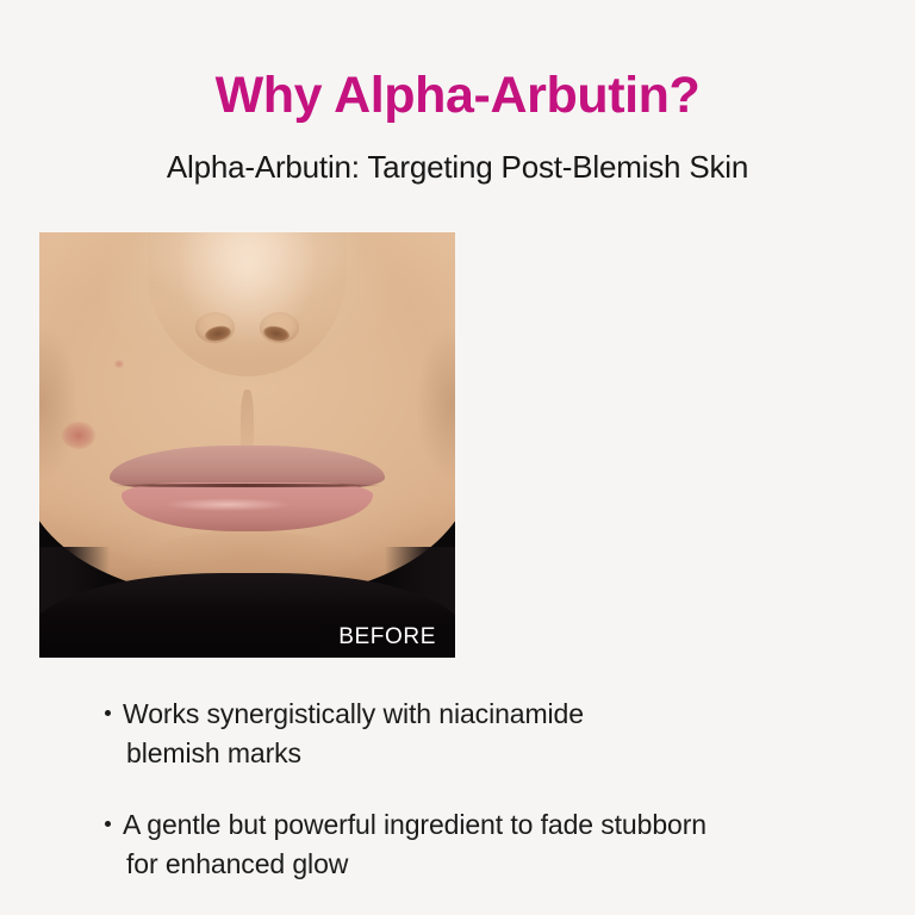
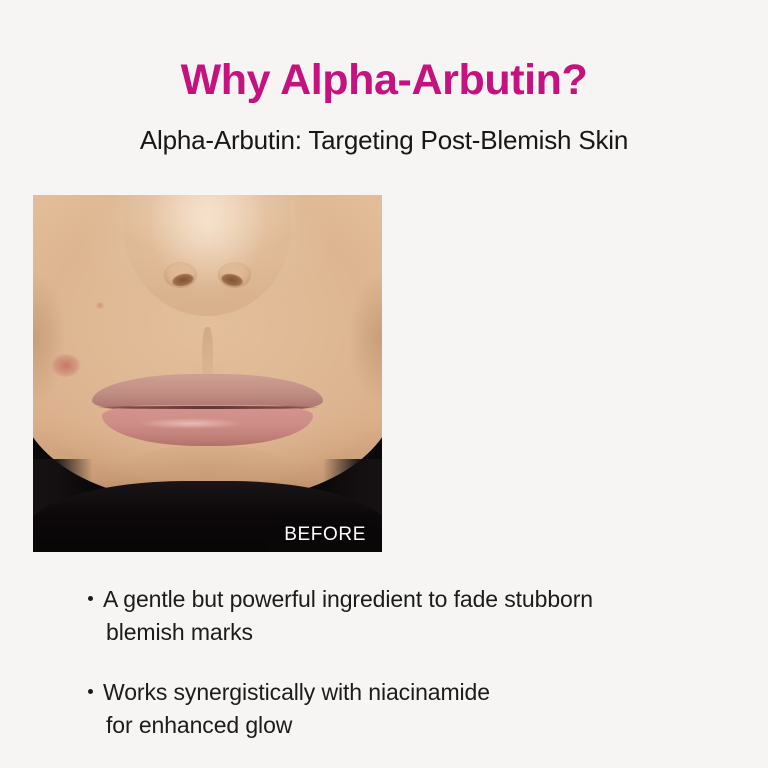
  Why Alpha-Arbutin?
  Alpha-Arbutin: Targeting Post-Blemish Skin
  BEFORE
- Works synergistically with niacinamide
+ A gentle but powerful ingredient to fade stubborn
  blemish marks
- A gentle but powerful ingredient to fade stubborn
+ Works synergistically with niacinamide
  for enhanced glow
